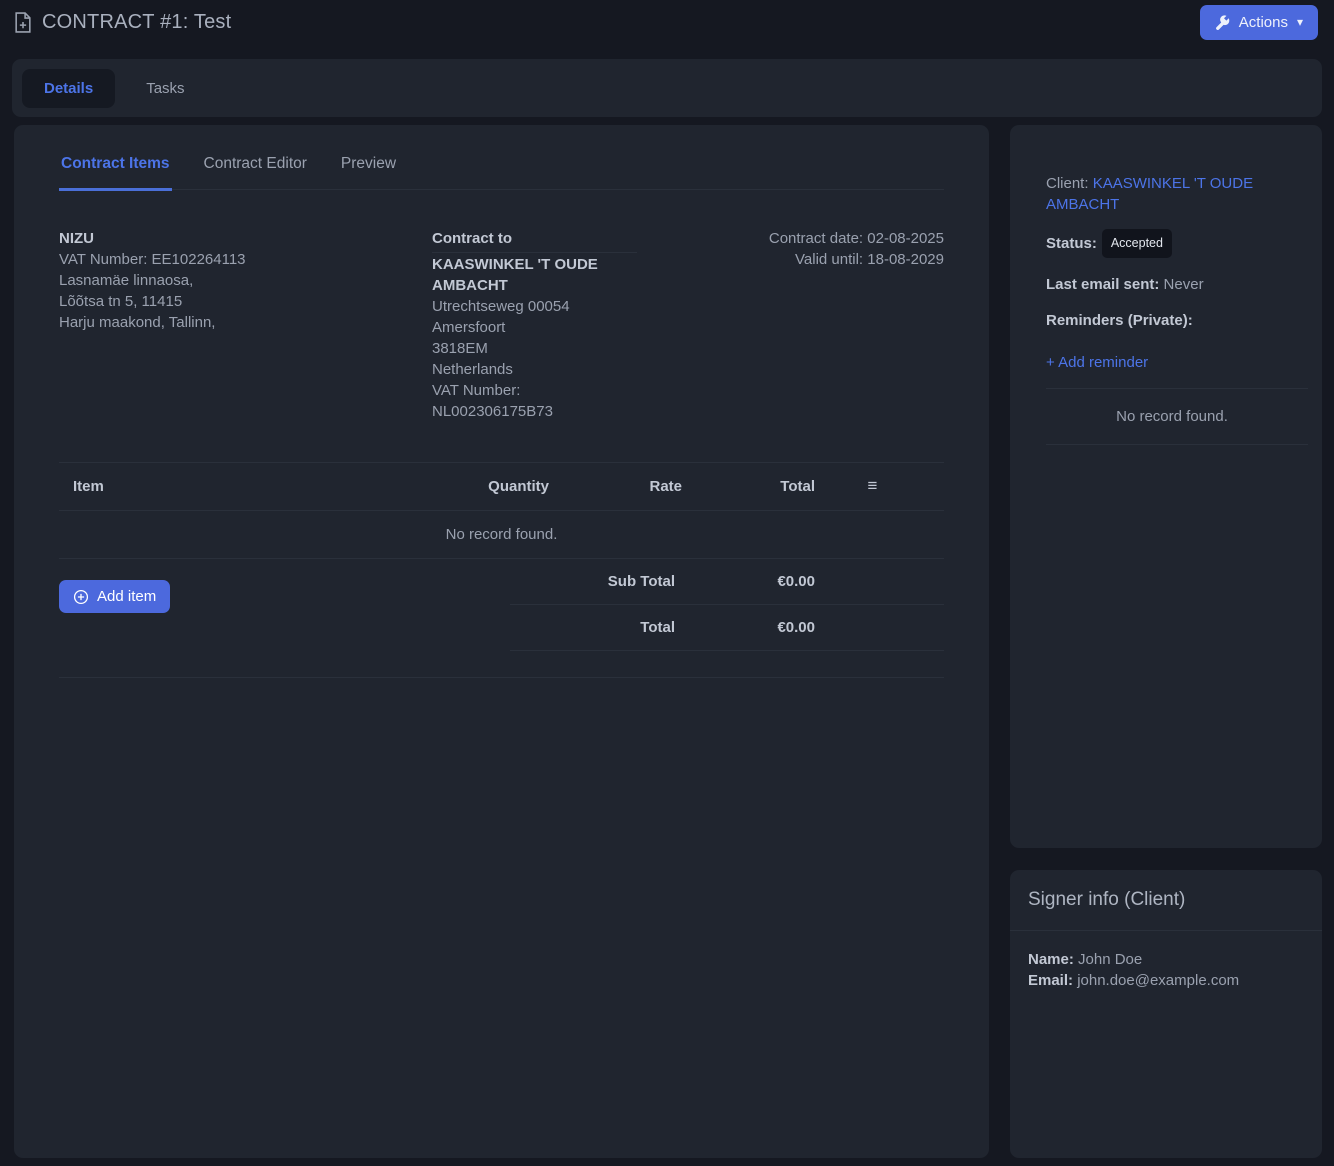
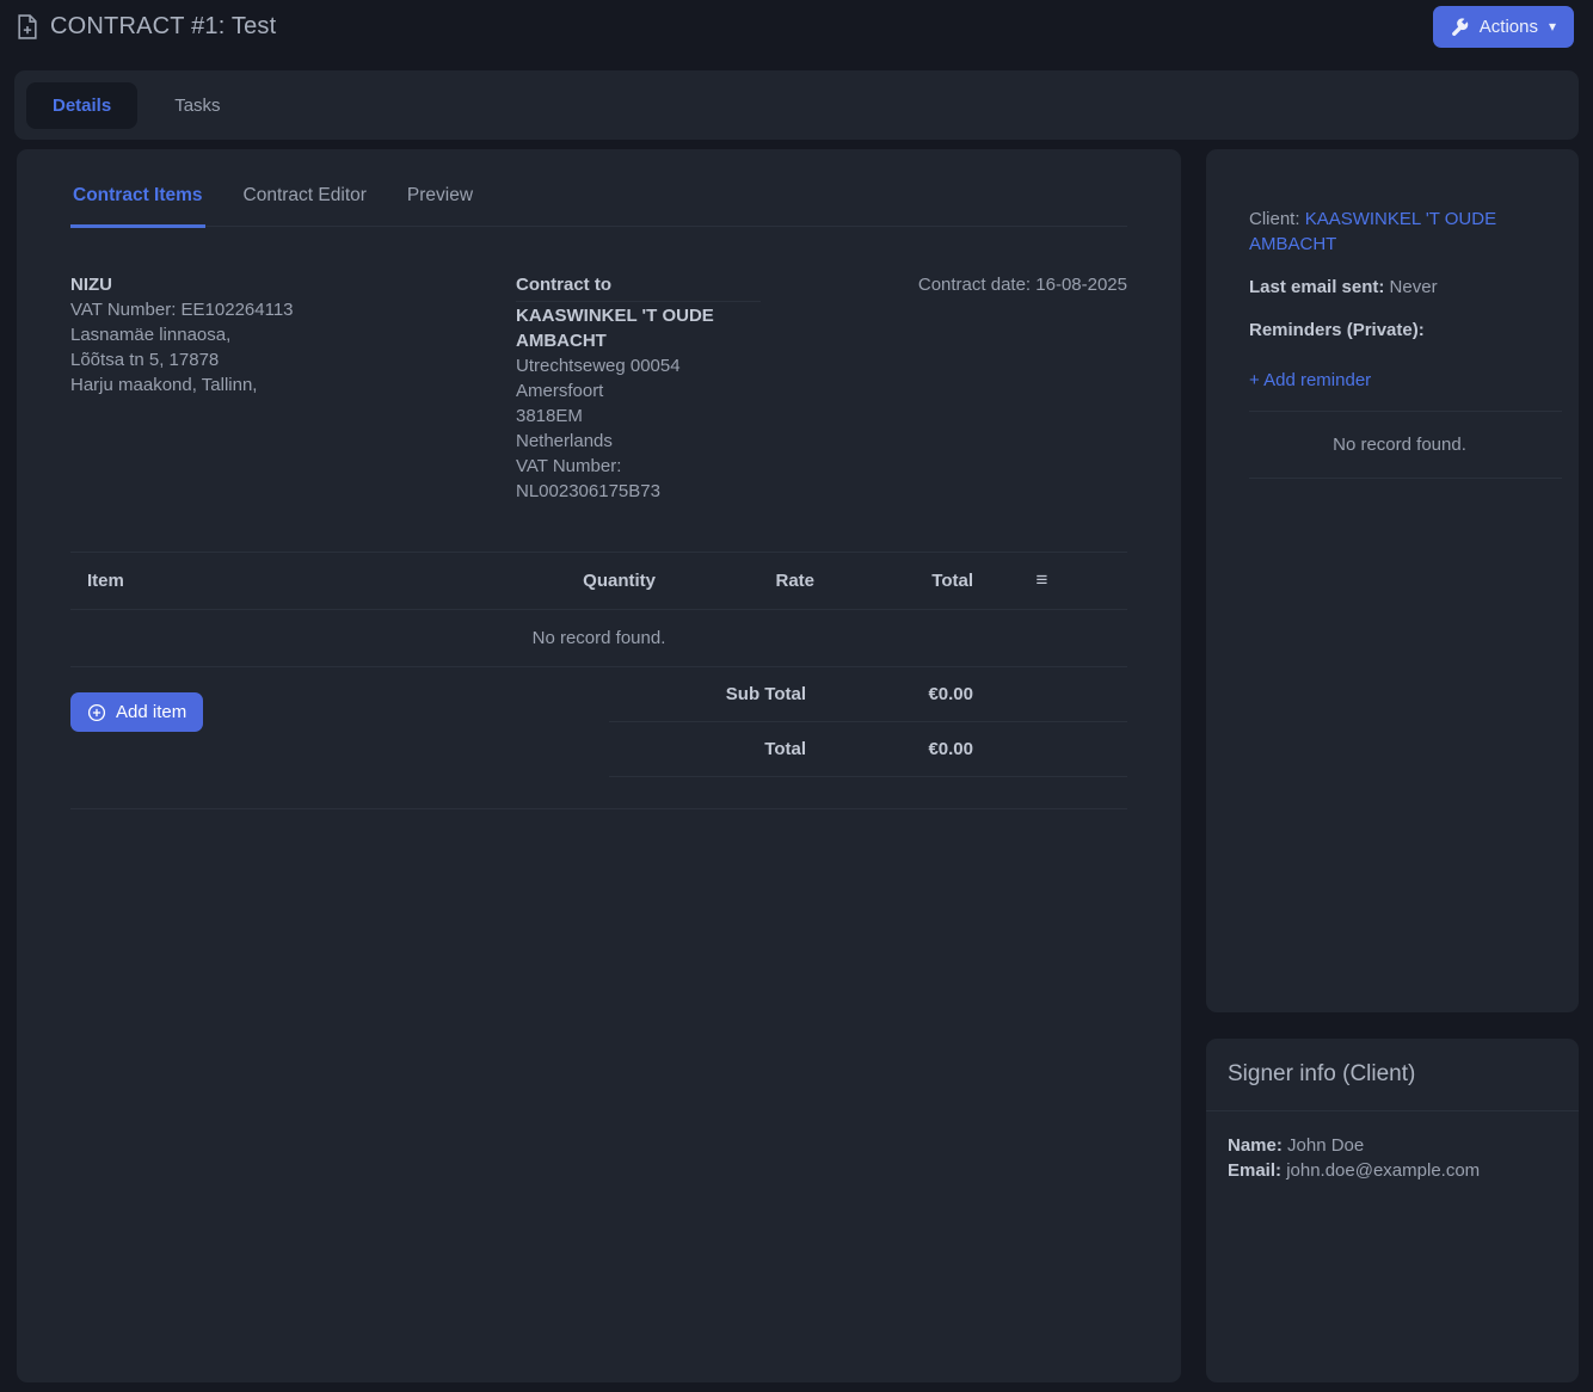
  CONTRACT #1: Test
  Actions
  ▾
  Details
  Tasks
  Contract Items
  Contract Editor
  Preview
  NIZU
  VAT Number: EE102264113
  Lasnamäe linnaosa,
- Lõõtsa tn 5, 11415
+ Lõõtsa tn 5, 17878
  Harju maakond, Tallinn,
  Contract to
  KAASWINKEL 'T OUDE AMBACHT
  Utrechtseweg 00054
  Amersfoort
  3818EM
  Netherlands
  VAT Number: NL002306175B73
- Contract date: 02-08-2025
+ Contract date: 16-08-2025
- Valid until: 18-08-2029
  Item
  Quantity
  Rate
  Total
  ≡
  No record found.
  Add item
  Sub Total
  €0.00
  Total
  €0.00
  Client: KAASWINKEL 'T OUDE AMBACHT
- Status: Accepted
  Last email sent: Never
  Reminders (Private):
  + Add reminder
  No record found.
  Signer info (Client)
  Name: John Doe
  Email: john.doe@example.com
